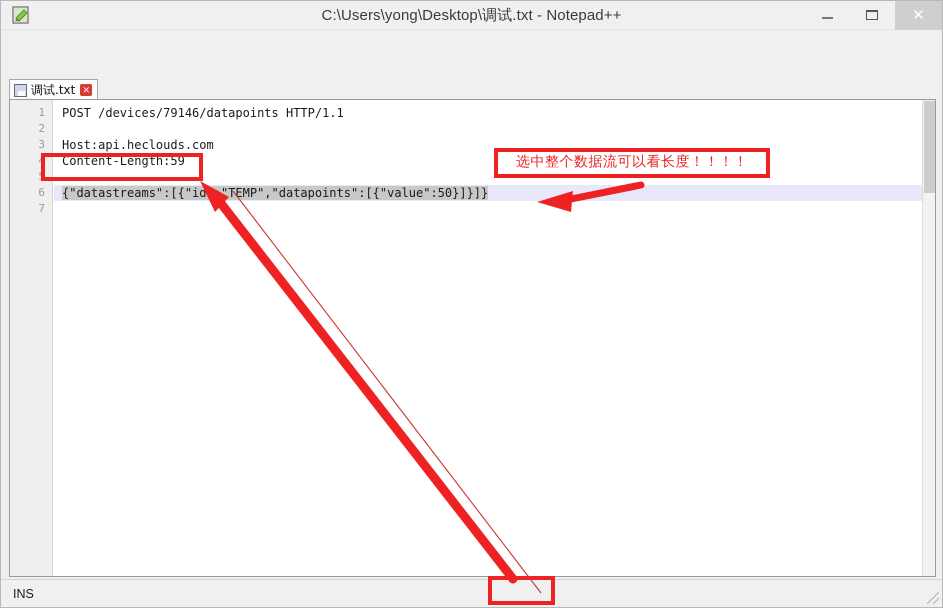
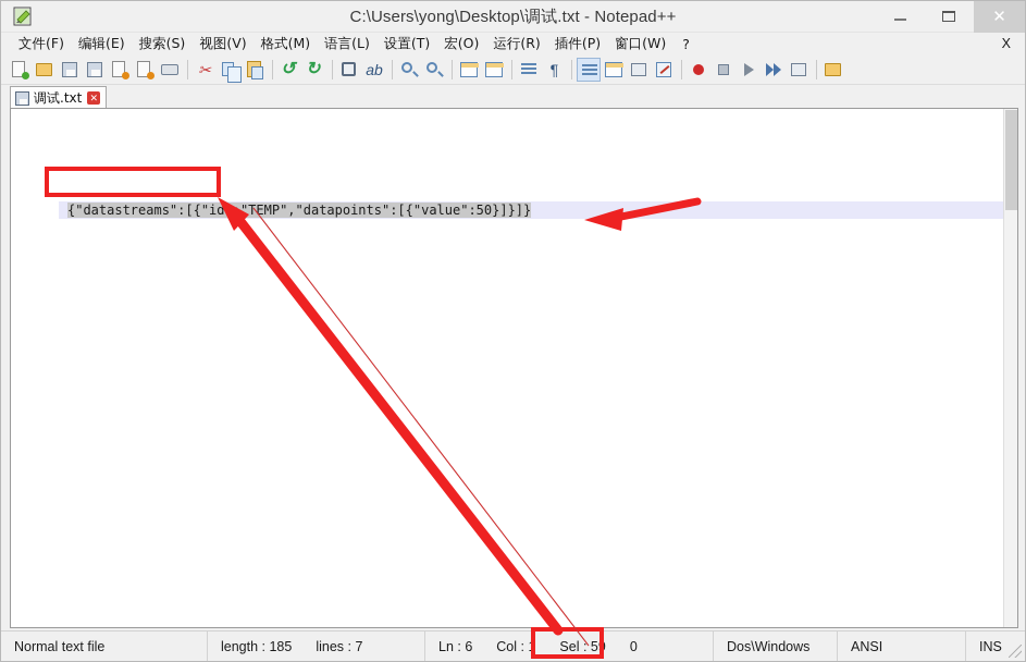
  C:\Users\yong\Desktop\调试.txt - Notepad++
  ✕
+ 文件(F)
+ 编辑(E)
+ 搜索(S)
+ 视图(V)
+ 格式(M)
+ 语言(L)
+ 设置(T)
+ 宏(O)
+ 运行(R)
+ 插件(P)
+ 窗口(W)
+ ?
+ X
+ ✂
+ ↺
+ ↻
+ ab
+ ¶
  调试.txt
  ✕
- 1
- 2
- 3
- 4
- 5
- 6
- 7
- POST /devices/79146/datapoints HTTP/1.1
- Host:api.heclouds.com
- Content-Length:59
  {"datastreams":[{"id"TEMP","datapoints":[{"value":50}]}]}
+ Normal text file
+ length : 185
+ lines : 7
+ Ln : 6
+ Col : 1
+ Sel : 59
+ 0
+ Dos\Windows
+ ANSI
  INS
- 选中整个数据流可以看长度！！！！
